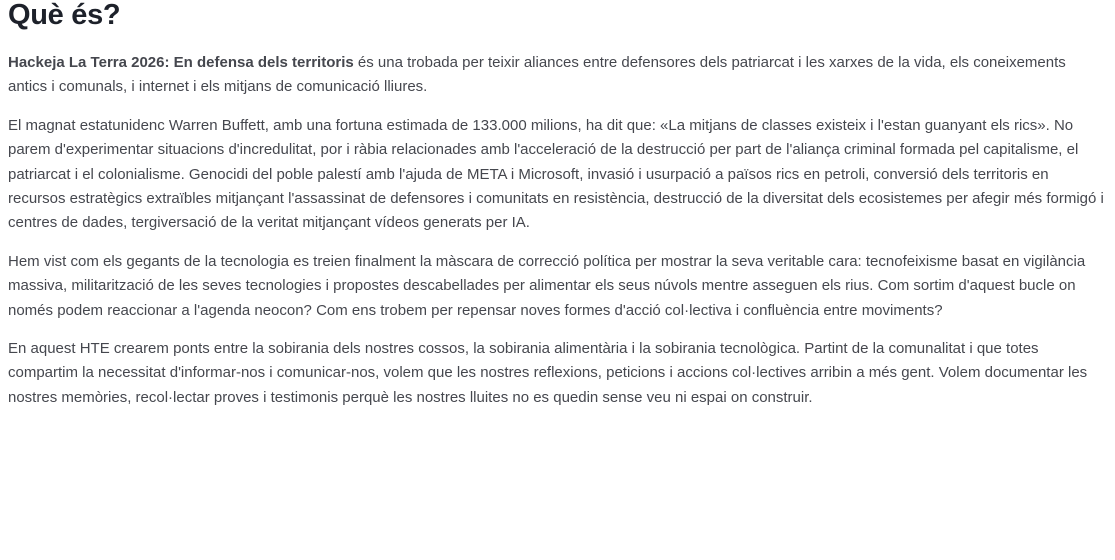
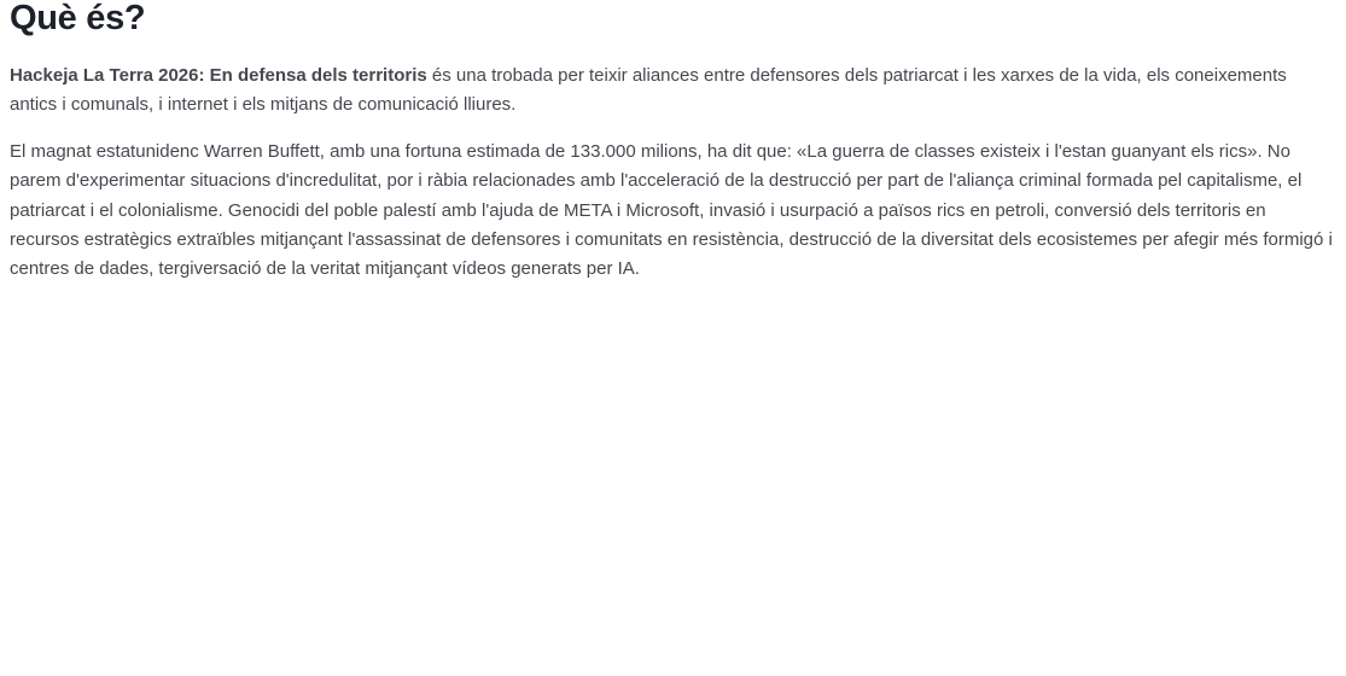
  Què és?
  Hackeja La Terra 2026: En defensa dels territoris és una trobada per teixir aliances entre defensores dels patriarcat i les xarxes de la vida, els coneixements antics i comunals, i internet i els mitjans de comunicació lliures.
- El magnat estatunidenc Warren Buffett, amb una fortuna estimada de 133.000 milions, ha dit que: «La mitjans de classes existeix i l'estan guanyant els rics». No parem d'experimentar situacions d'incredulitat, por i ràbia relacionades amb l'acceleració de la destrucció per part de l'aliança criminal formada pel capitalisme, el patriarcat i el colonialisme. Genocidi del poble palestí amb l'ajuda de META i Microsoft, invasió i usurpació a països rics en petroli, conversió dels territoris en recursos estratègics extraïbles mitjançant l'assassinat de defensores i comunitats en resistència, destrucció de la diversitat dels ecosistemes per afegir més formigó i centres de dades, tergiversació de la veritat mitjançant vídeos generats per IA.
+ El magnat estatunidenc Warren Buffett, amb una fortuna estimada de 133.000 milions, ha dit que: «La guerra de classes existeix i l'estan guanyant els rics». No parem d'experimentar situacions d'incredulitat, por i ràbia relacionades amb l'acceleració de la destrucció per part de l'aliança criminal formada pel capitalisme, el patriarcat i el colonialisme. Genocidi del poble palestí amb l'ajuda de META i Microsoft, invasió i usurpació a països rics en petroli, conversió dels territoris en recursos estratègics extraïbles mitjançant l'assassinat de defensores i comunitats en resistència, destrucció de la diversitat dels ecosistemes per afegir més formigó i centres de dades, tergiversació de la veritat mitjançant vídeos generats per IA.
- Hem vist com els gegants de la tecnologia es treien finalment la màscara de correcció política per mostrar la seva veritable cara: tecnofeixisme basat en vigilància massiva, militarització de les seves tecnologies i propostes descabellades per alimentar els seus núvols mentre asseguen els rius. Com sortim d'aquest bucle on només podem reaccionar a l'agenda neocon? Com ens trobem per repensar noves formes d'acció col·lectiva i confluència entre moviments?
- En aquest HTE crearem ponts entre la sobirania dels nostres cossos, la sobirania alimentària i la sobirania tecnològica. Partint de la comunalitat i que totes compartim la necessitat d'informar-nos i comunicar-nos, volem que les nostres reflexions, peticions i accions col·lectives arribin a més gent. Volem documentar les nostres memòries, recol·lectar proves i testimonis perquè les nostres lluites no es quedin sense veu ni espai on construir.
